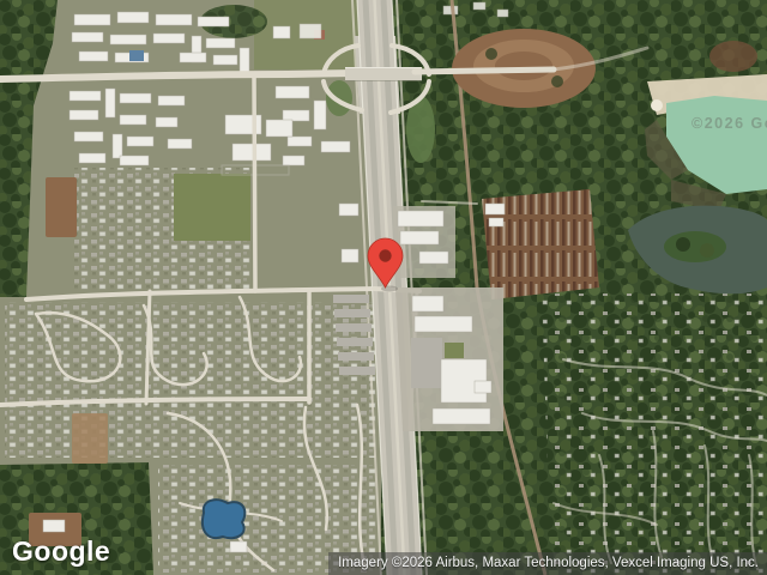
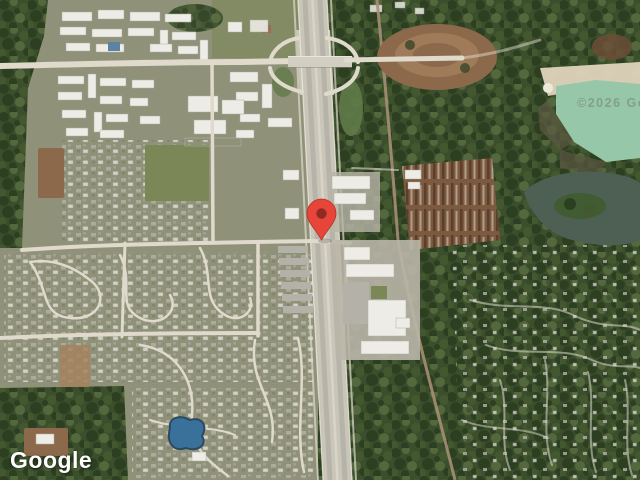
  ©2026 G
  Google
- Imagery ©2026 Airbus, Maxar Technologies, Vexcel Imaging US, Inc.
